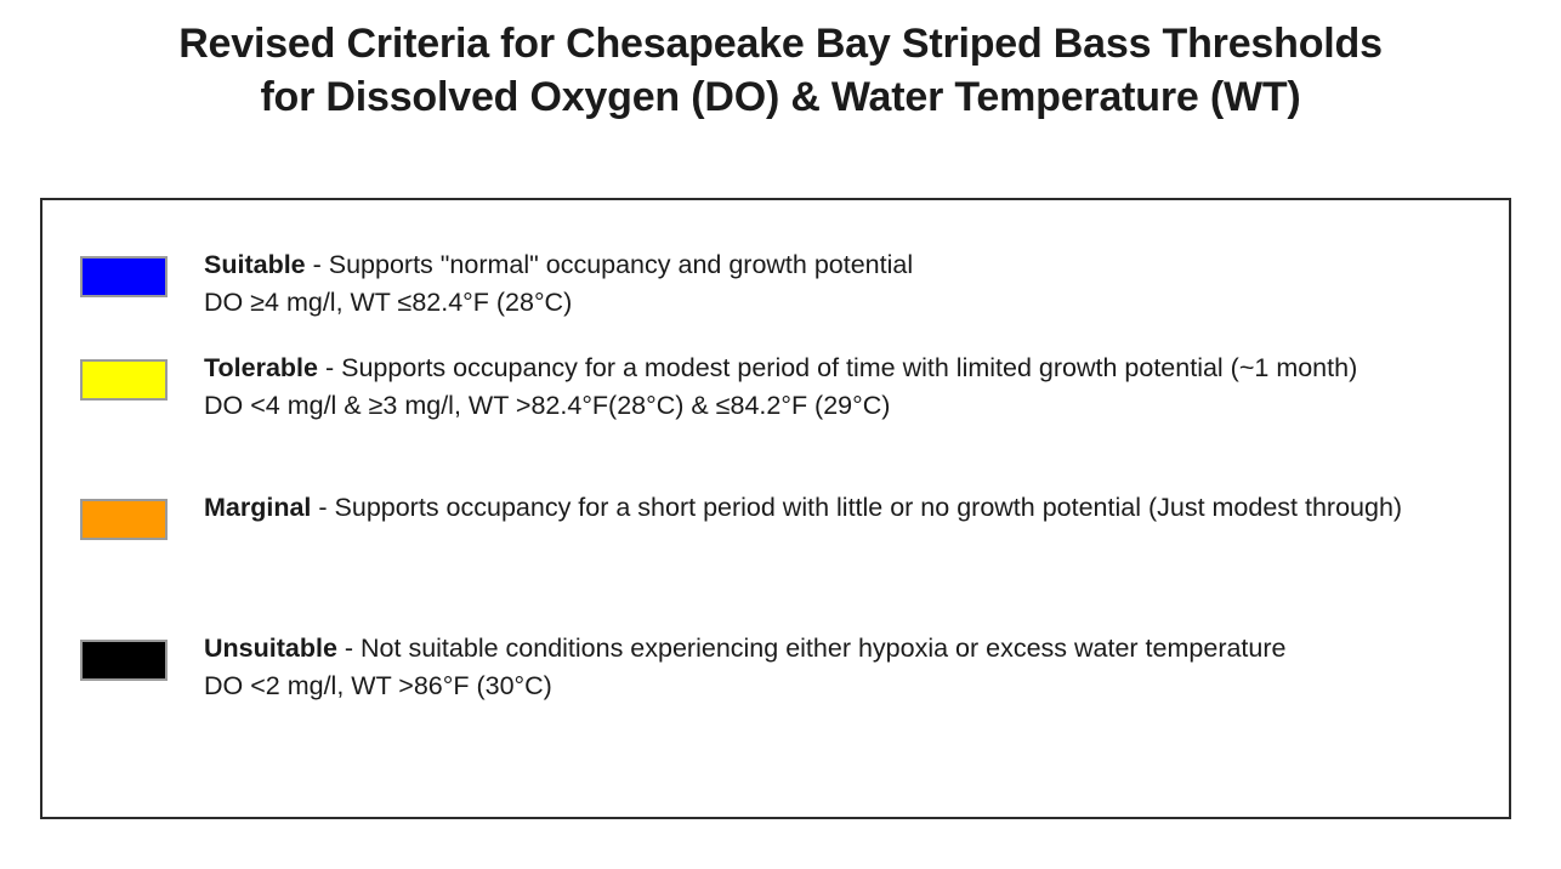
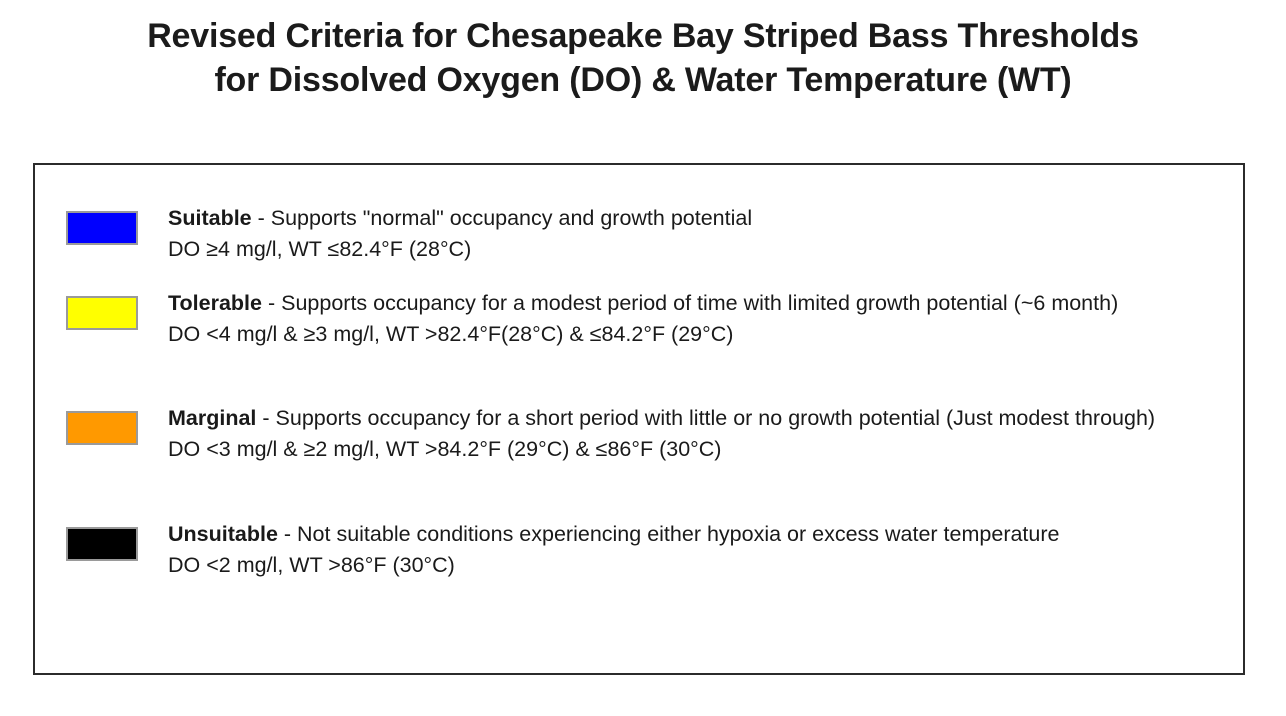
  Revised Criteria for Chesapeake Bay Striped Bass Thresholds
  for Dissolved Oxygen (DO) & Water Temperature (WT)
  Suitable - Supports "normal" occupancy and growth potential
  DO ≥4 mg/l, WT ≤82.4°F (28°C)
- Tolerable - Supports occupancy for a modest period of time with limited growth potential (~1 month)
+ Tolerable - Supports occupancy for a modest period of time with limited growth potential (~6 month)
  DO <4 mg/l & ≥3 mg/l, WT >82.4°F(28°C) & ≤84.2°F (29°C)
  Marginal - Supports occupancy for a short period with little or no growth potential (Just modest through)
+ DO <3 mg/l & ≥2 mg/l, WT >84.2°F (29°C) & ≤86°F (30°C)
  Unsuitable - Not suitable conditions experiencing either hypoxia or excess water temperature
  DO <2 mg/l, WT >86°F (30°C)
